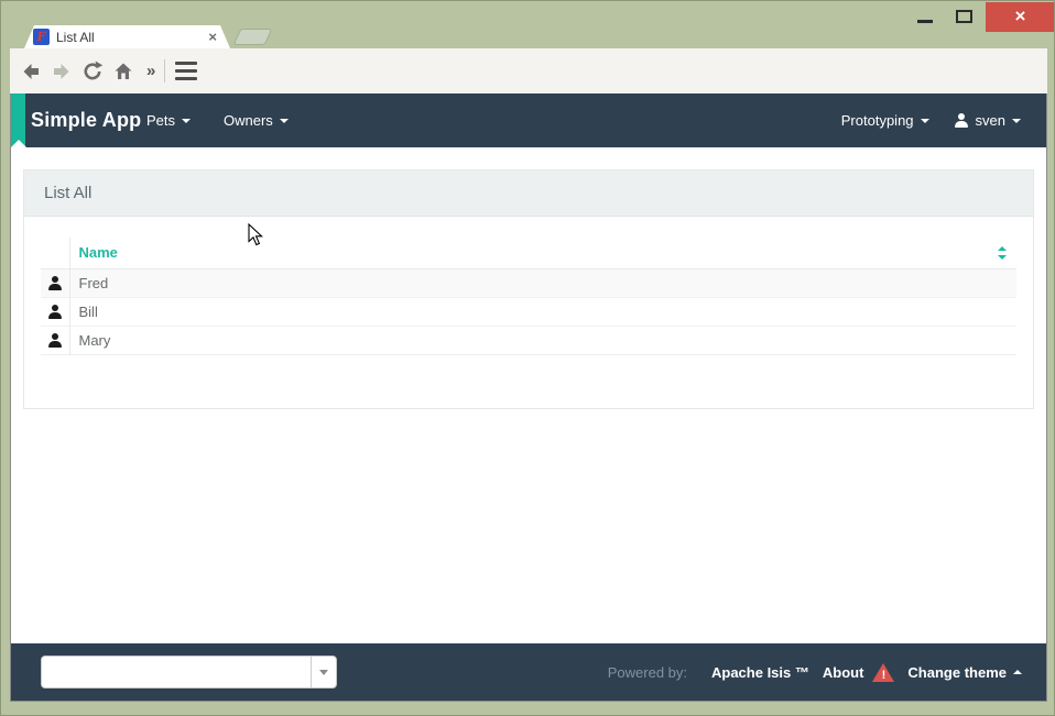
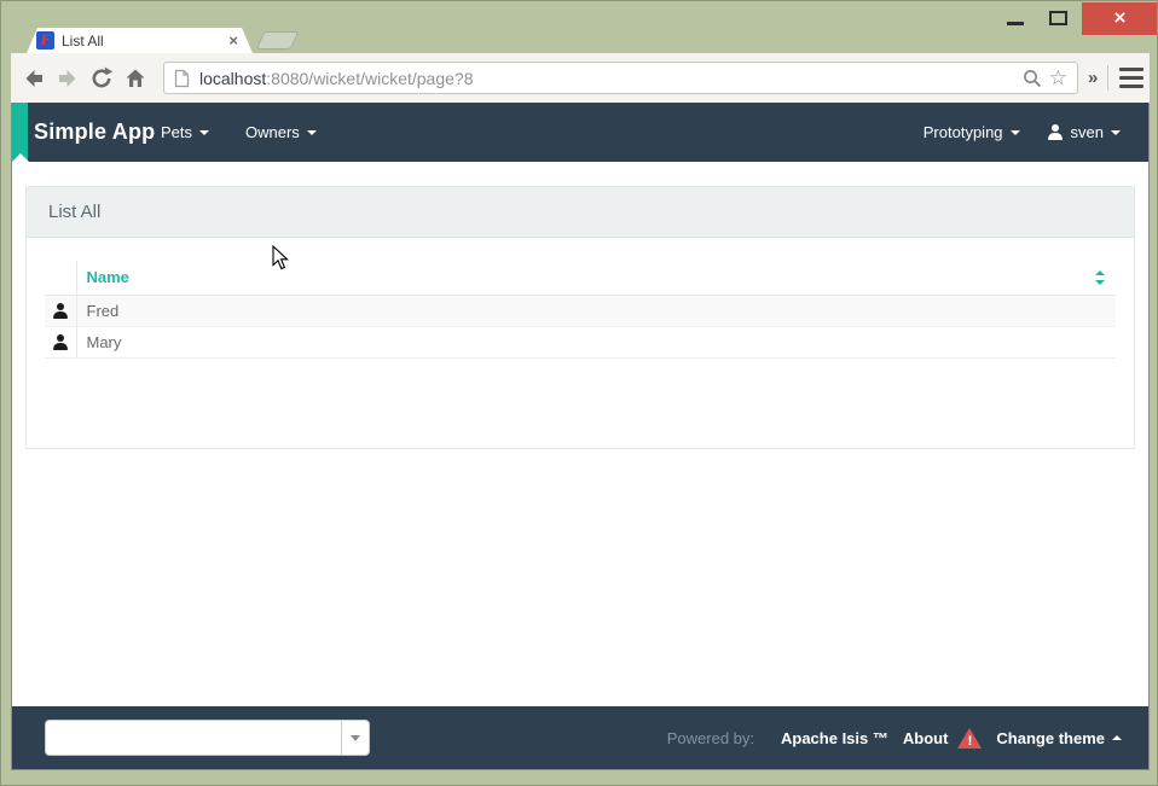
  ×
  F
  List All
  ×
+ localhost:8080/wicket/wicket/page?8
+ ☆
  »
  Simple App
  Pets
  Owners
  Prototyping
  sven
  List All
  	Name
  	Fred
- 	Bill
  	Mary
  Powered by:
  Apache Isis ™
  About
  Change theme
